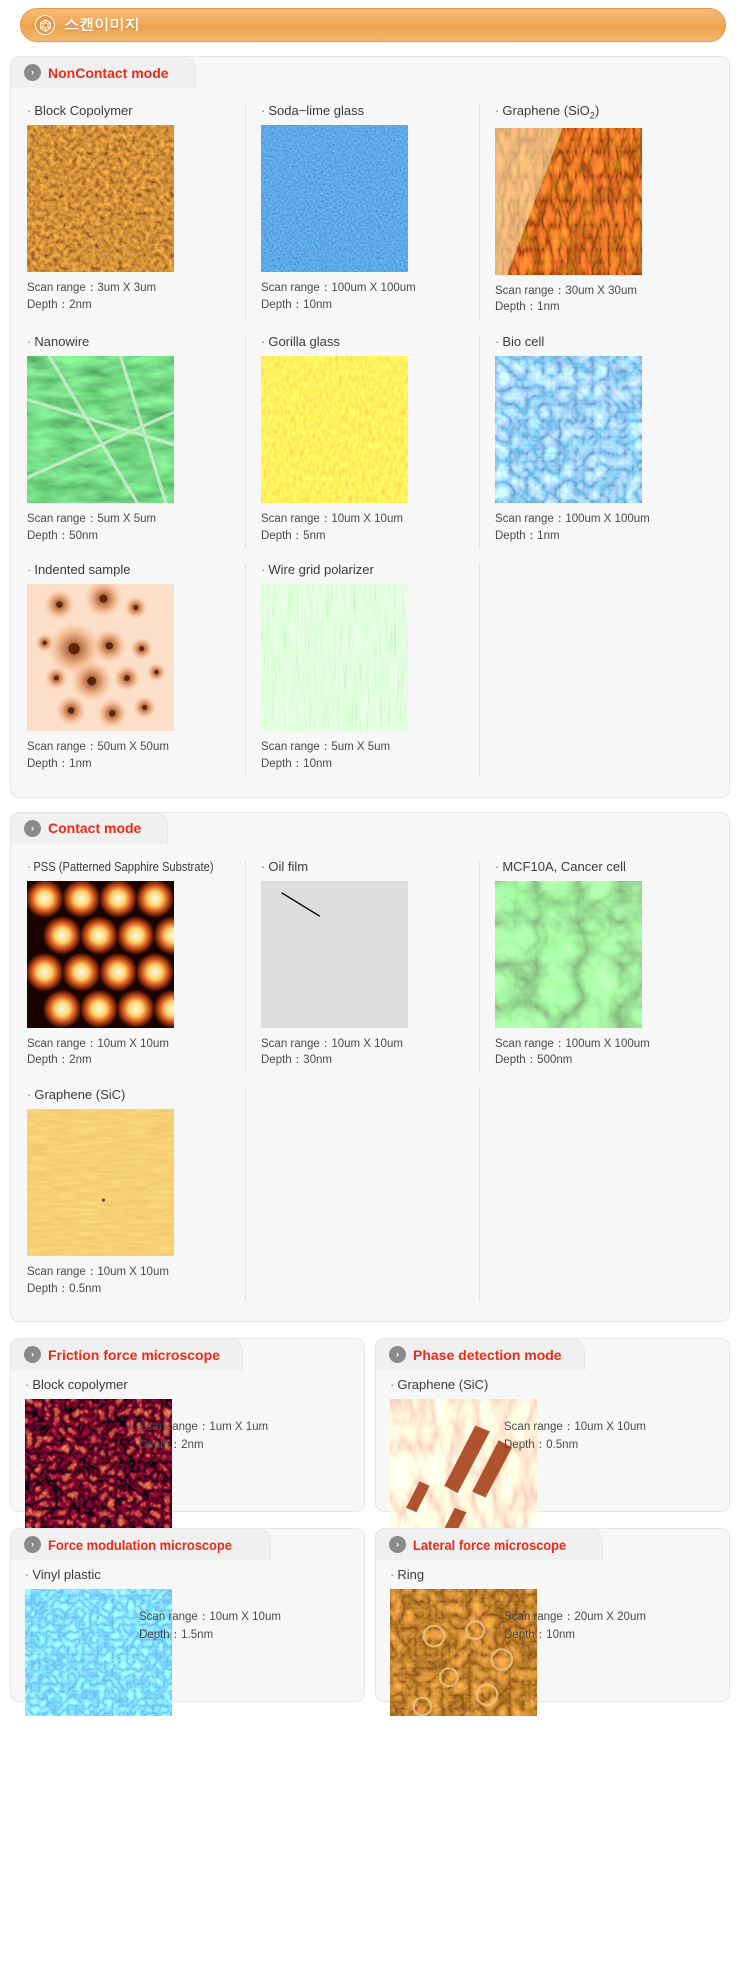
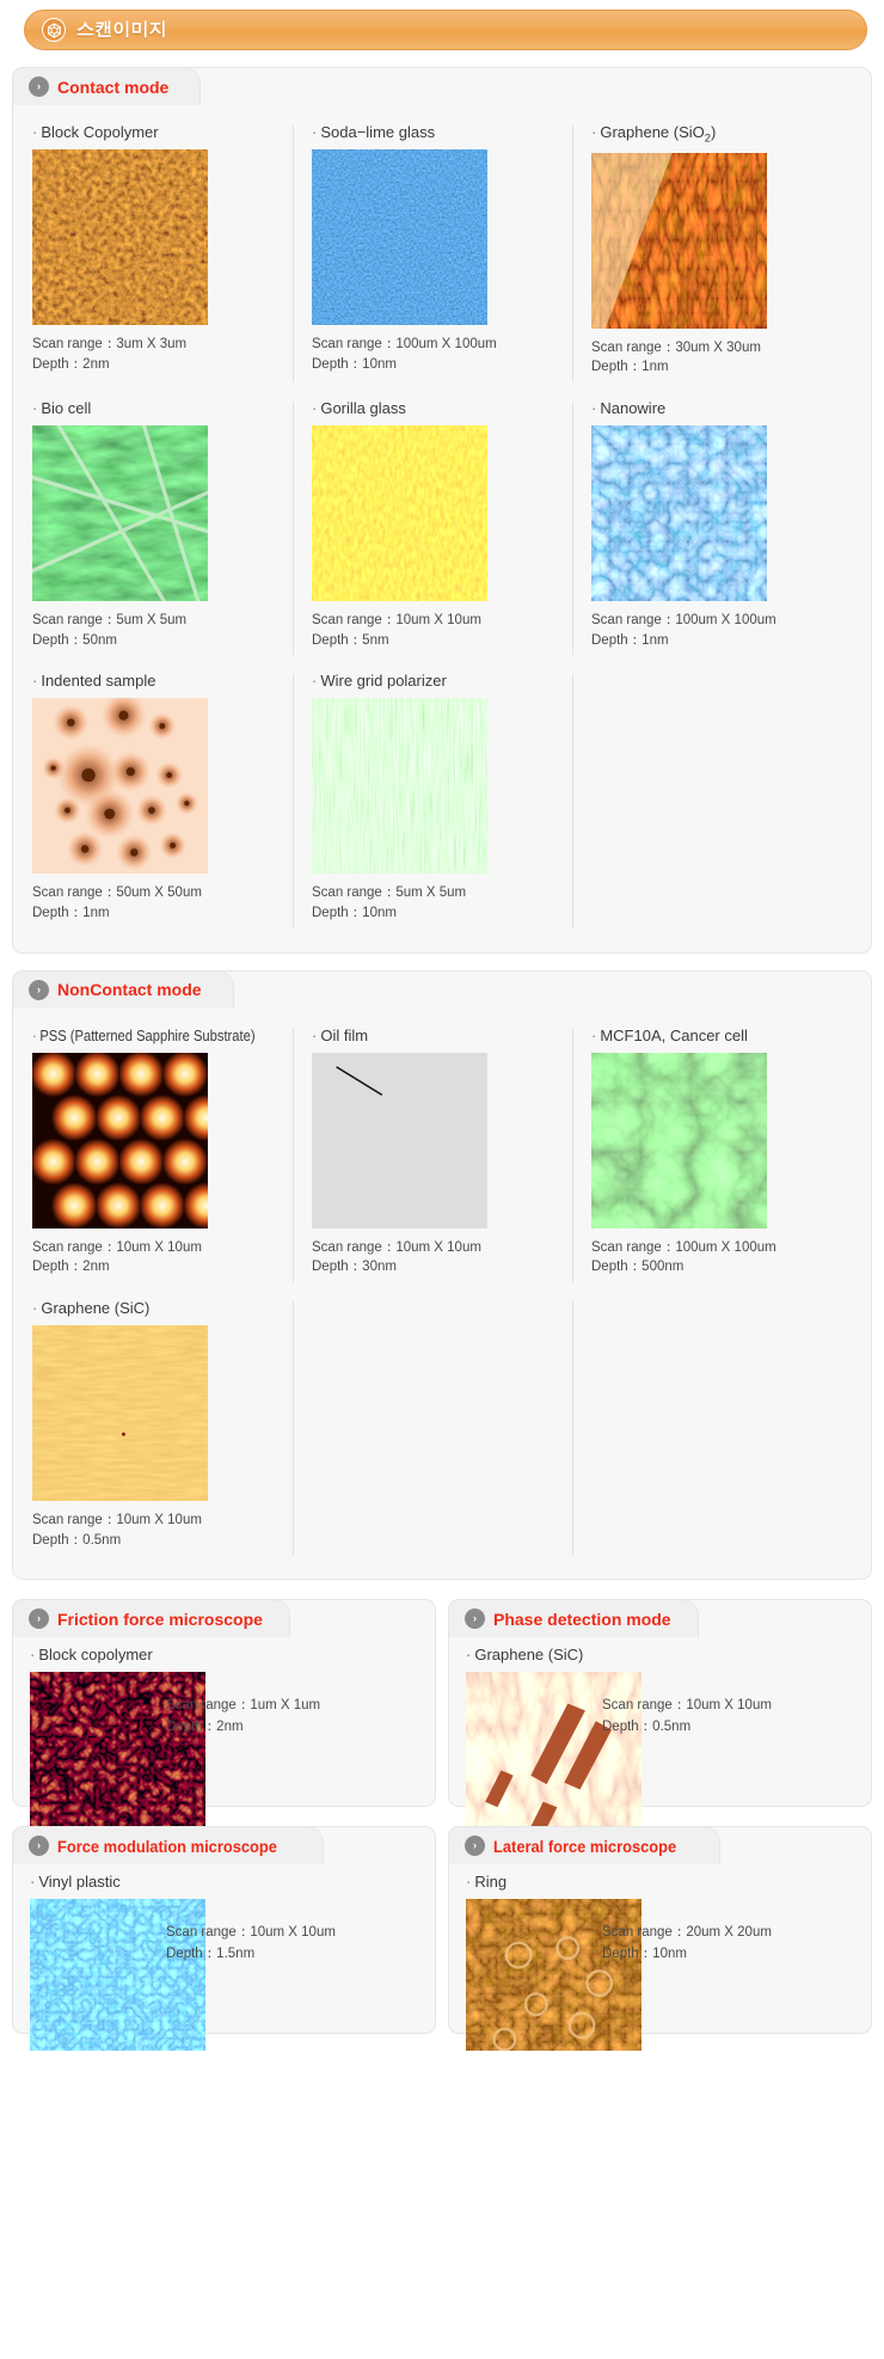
  스캔이미지
  ›
- NonContact mode
+ Contact mode
  · Block Copolymer
  Scan range：3um X 3um
  Depth：2nm
  · Soda−lime glass
  Scan range：100um X 100um
  Depth：10nm
  · Graphene (SiO2)
  Scan range：30um X 30um
  Depth：1nm
- · Nanowire
+ · Bio cell
  Scan range：5um X 5um
  Depth：50nm
  · Gorilla glass
  Scan range：10um X 10um
  Depth：5nm
- · Bio cell
+ · Nanowire
  Scan range：100um X 100um
  Depth：1nm
  · Indented sample
  Scan range：50um X 50um
  Depth：1nm
  · Wire grid polarizer
  Scan range：5um X 5um
  Depth：10nm
  ›
- Contact mode
+ NonContact mode
  · PSS (Patterned Sapphire Substrate)
  Scan range：10um X 10um
  Depth：2nm
  · Oil film
  Scan range：10um X 10um
  Depth：30nm
  · MCF10A, Cancer cell
  Scan range：100um X 100um
  Depth：500nm
  · Graphene (SiC)
  Scan range：10um X 10um
  Depth：0.5nm
  ›
  Friction force microscope
  · Block copolymer
  Scan range：1um X 1um
  Depth：2nm
  ›
  Phase detection mode
  · Graphene (SiC)
  Scan range：10um X 10um
  Depth：0.5nm
  ›
  Force modulation microscope
  · Vinyl plastic
  Scan range：10um X 10um
  Depth：1.5nm
  ›
  Lateral force microscope
  · Ring
  Scan range：20um X 20um
  Depth：10nm
